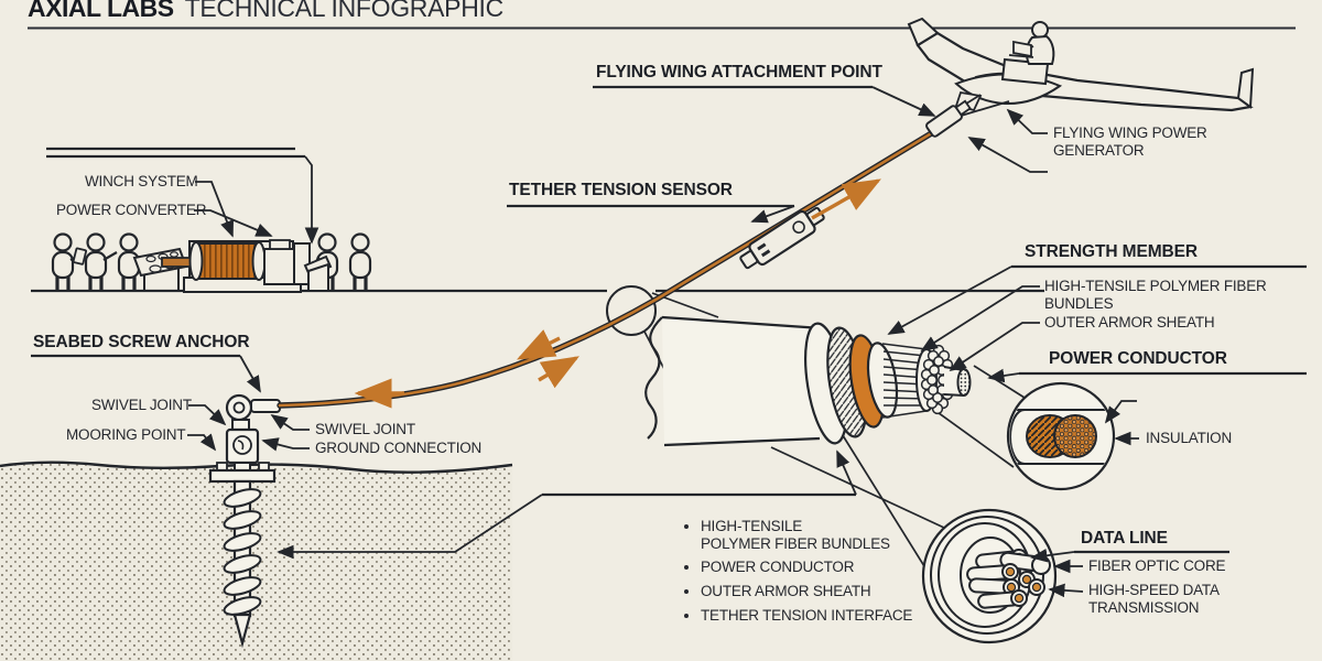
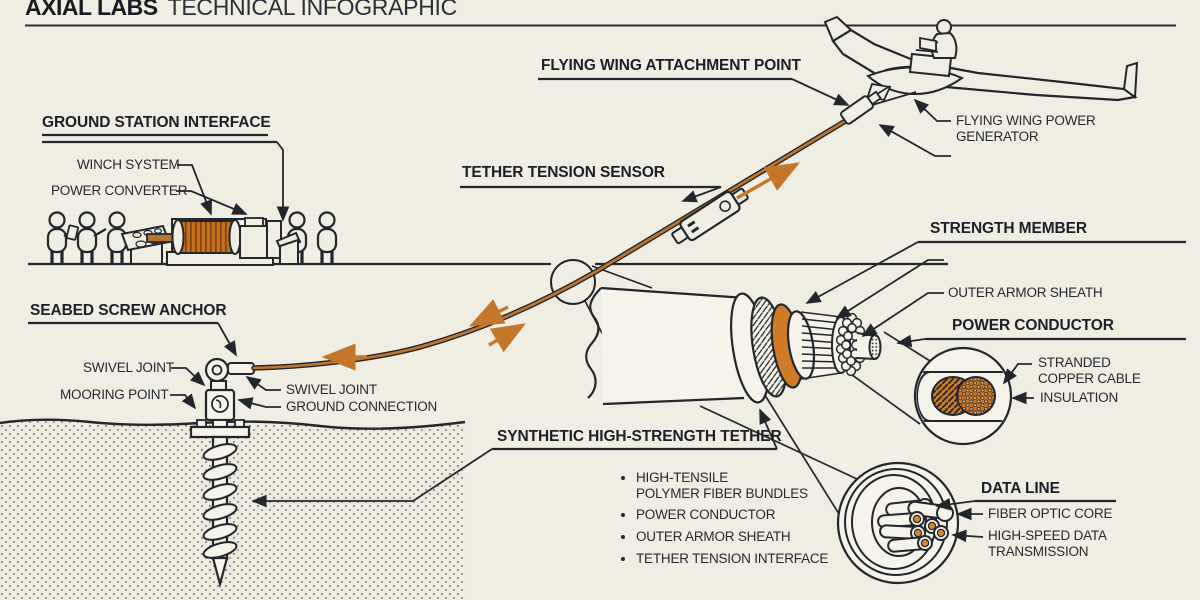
  AXIAL LABS
  TECHNICAL INFOGRAPHIC
+ GROUND STATION INTERFACE
  WINCH SYSTEM
  POWER CONVERTER
  FLYING WING ATTACHMENT POINT
  FLYING WING POWER
  GENERATOR
  TETHER TENSION SENSOR
  SEABED SCREW ANCHOR
  SWIVEL JOINT
  MOORING POINT
  SWIVEL JOINT
  GROUND CONNECTION
  STRENGTH MEMBER
- HIGH-TENSILE POLYMER FIBER
- BUNDLES
  OUTER ARMOR SHEATH
  POWER CONDUCTOR
+ STRANDED
+ COPPER CABLE
  INSULATION
+ SYNTHETIC HIGH-STRENGTH TETHER
  HIGH-TENSILE
  POLYMER FIBER BUNDLES
  POWER CONDUCTOR
  OUTER ARMOR SHEATH
  TETHER TENSION INTERFACE
  DATA LINE
  FIBER OPTIC CORE
  HIGH-SPEED DATA
  TRANSMISSION
